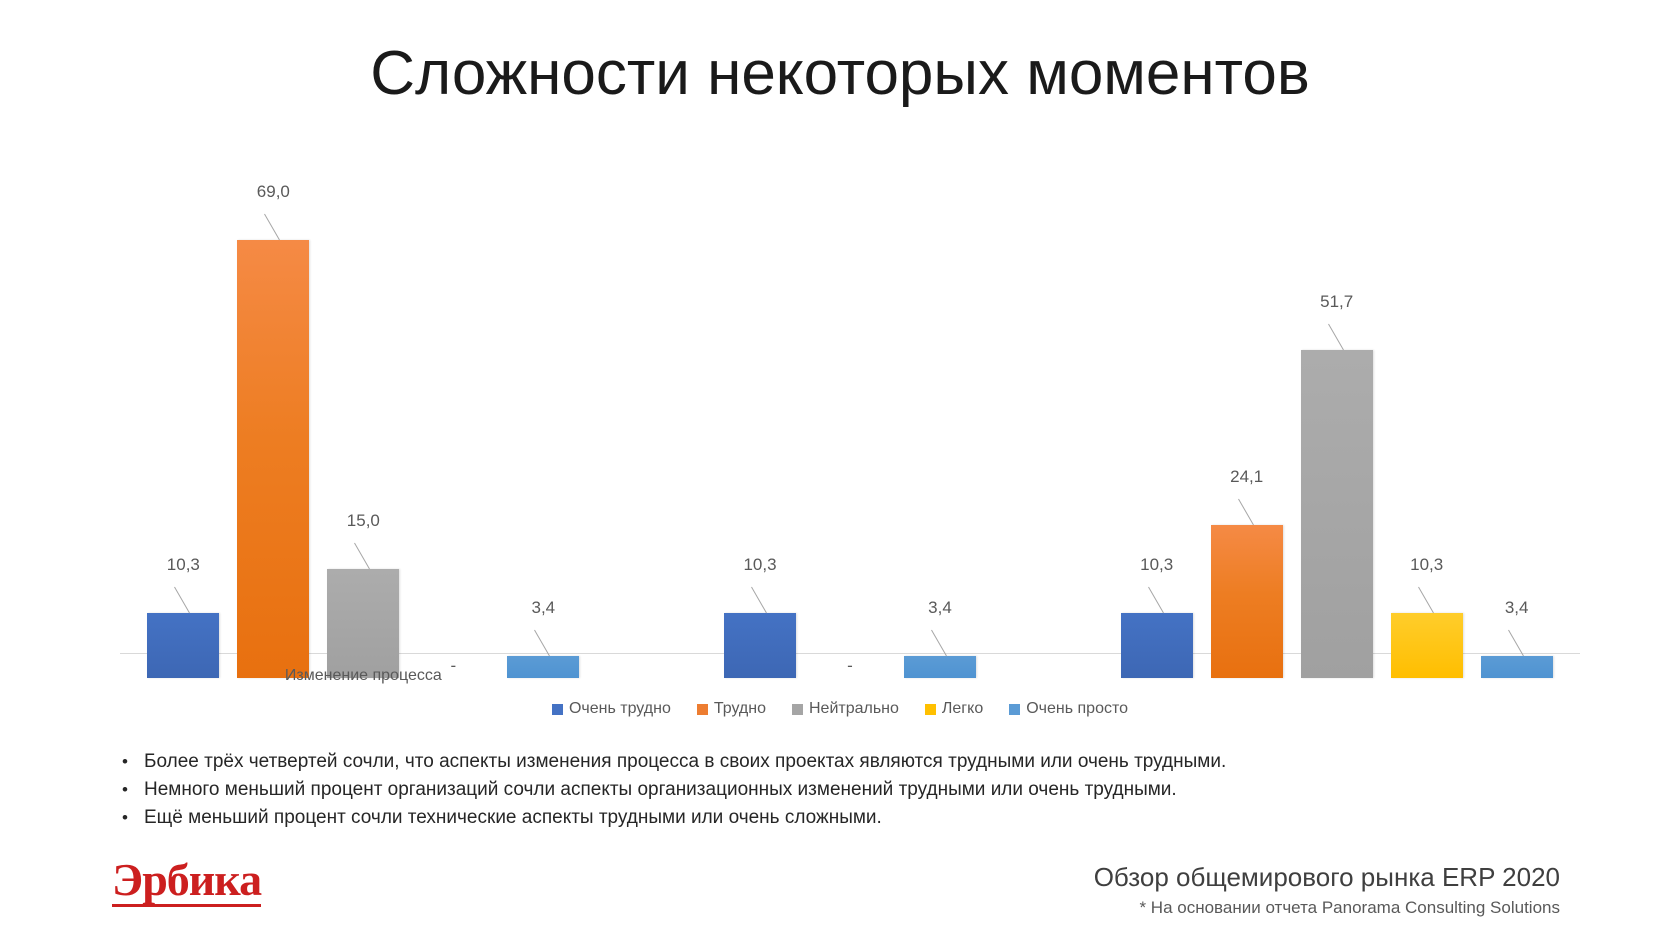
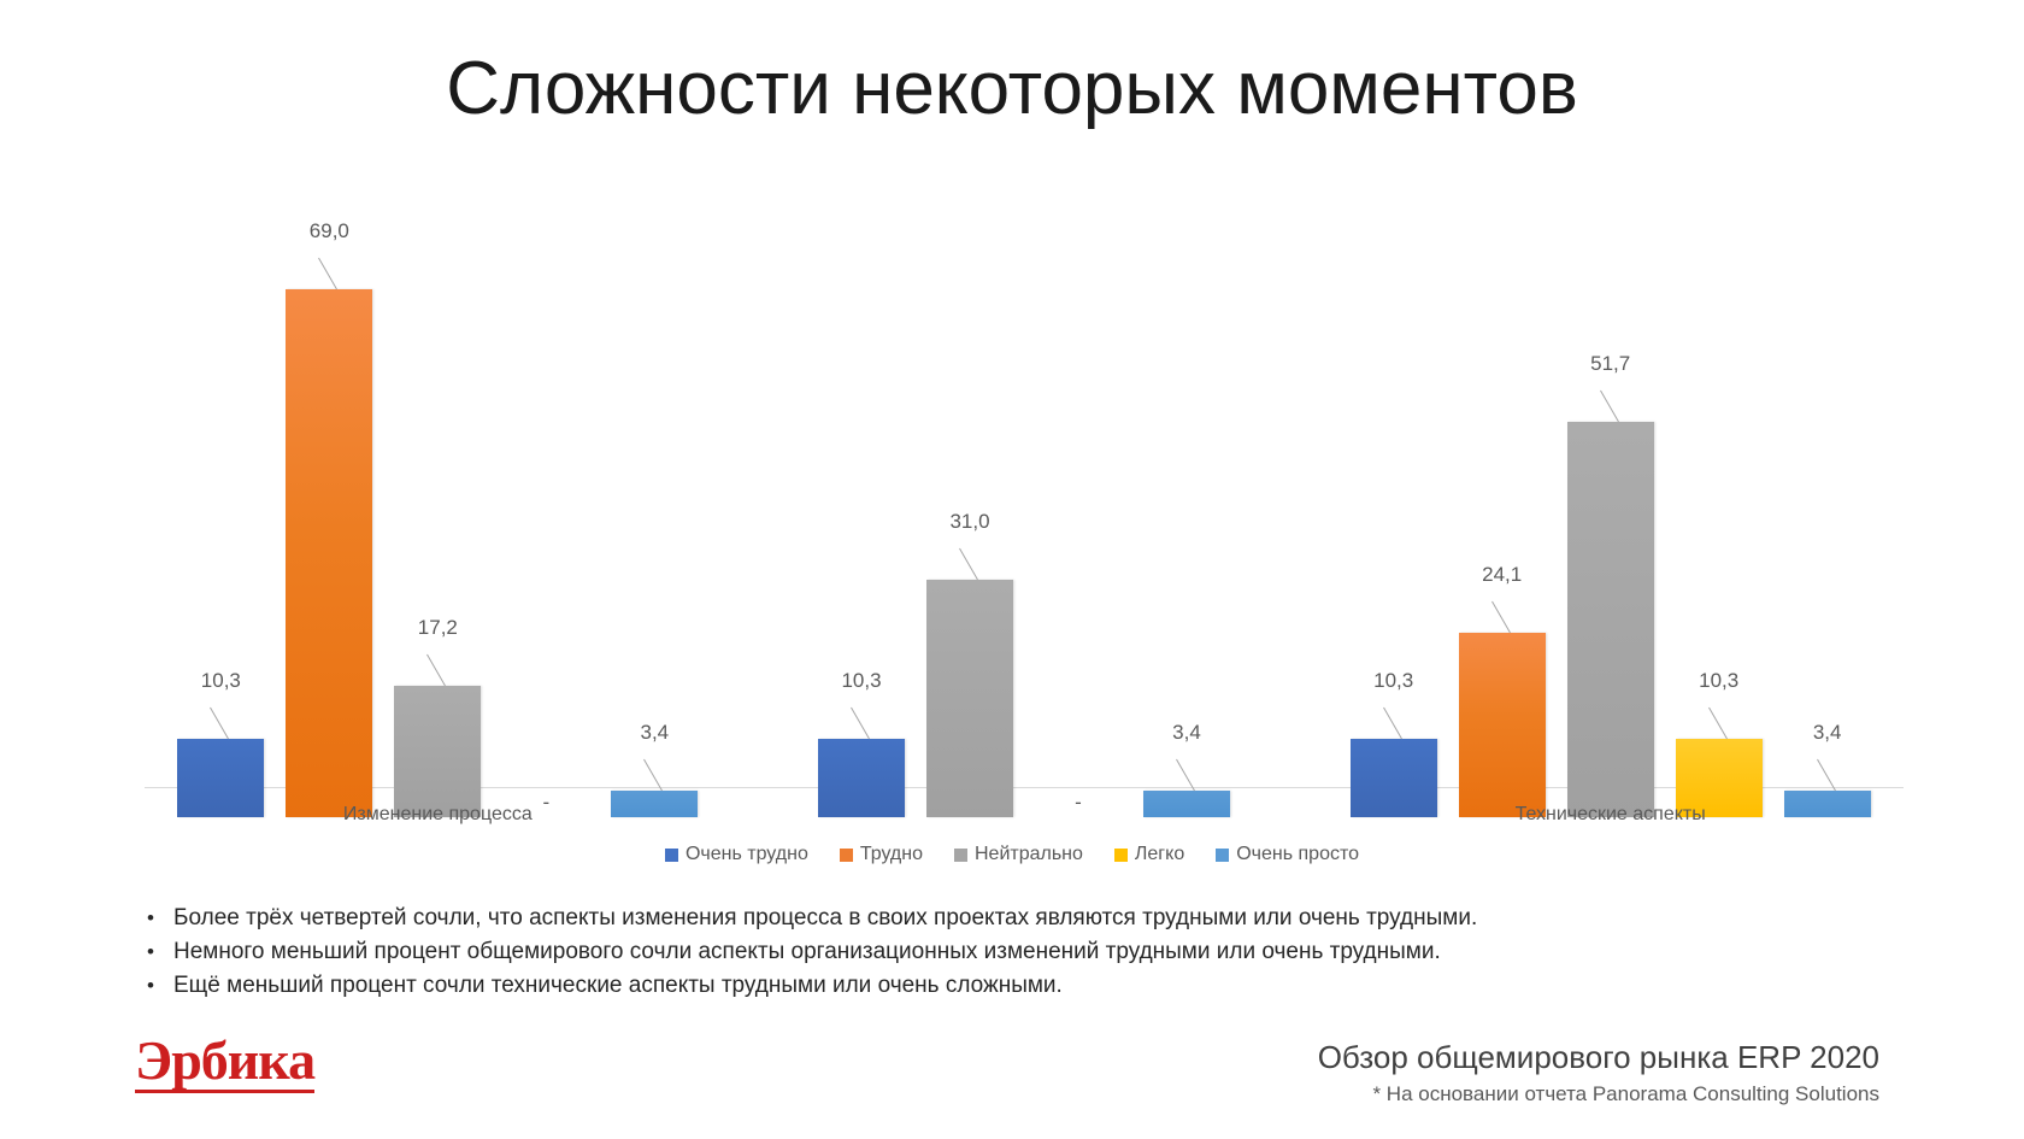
  Сложности некоторых моментов
  10,3
  69,0
- 15,0
+ 17,2
  -
  3,4
  Изменение процесса
  10,3
+ 31,0
  -
  3,4
  10,3
  24,1
  51,7
  10,3
  3,4
+ Технические аспекты
  Очень трудно
  Трудно
  Нейтрально
  Легко
  Очень просто
  •
  Более трёх четвертей сочли, что аспекты изменения процесса в своих проектах являются трудными или очень трудными.
  •
- Немного меньший процент организаций сочли аспекты организационных изменений трудными или очень трудными.
+ Немного меньший процент общемирового сочли аспекты организационных изменений трудными или очень трудными.
  •
  Ещё меньший процент сочли технические аспекты трудными или очень сложными.
  Эрбика
  Обзор общемирового рынка ERP 2020
  * На основании отчета Panorama Consulting Solutions
